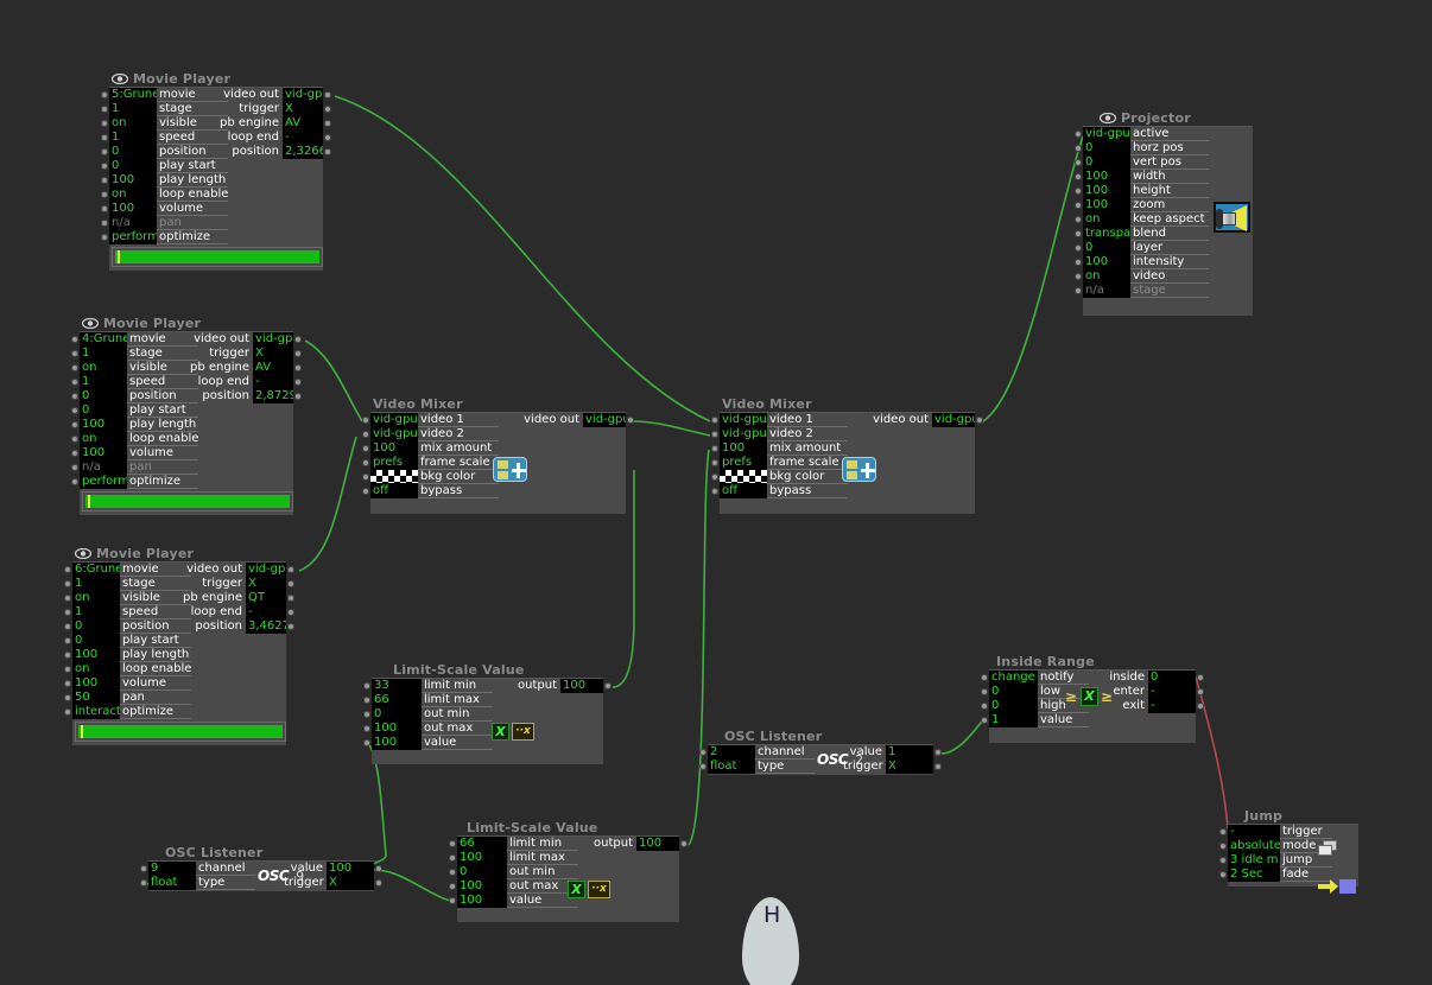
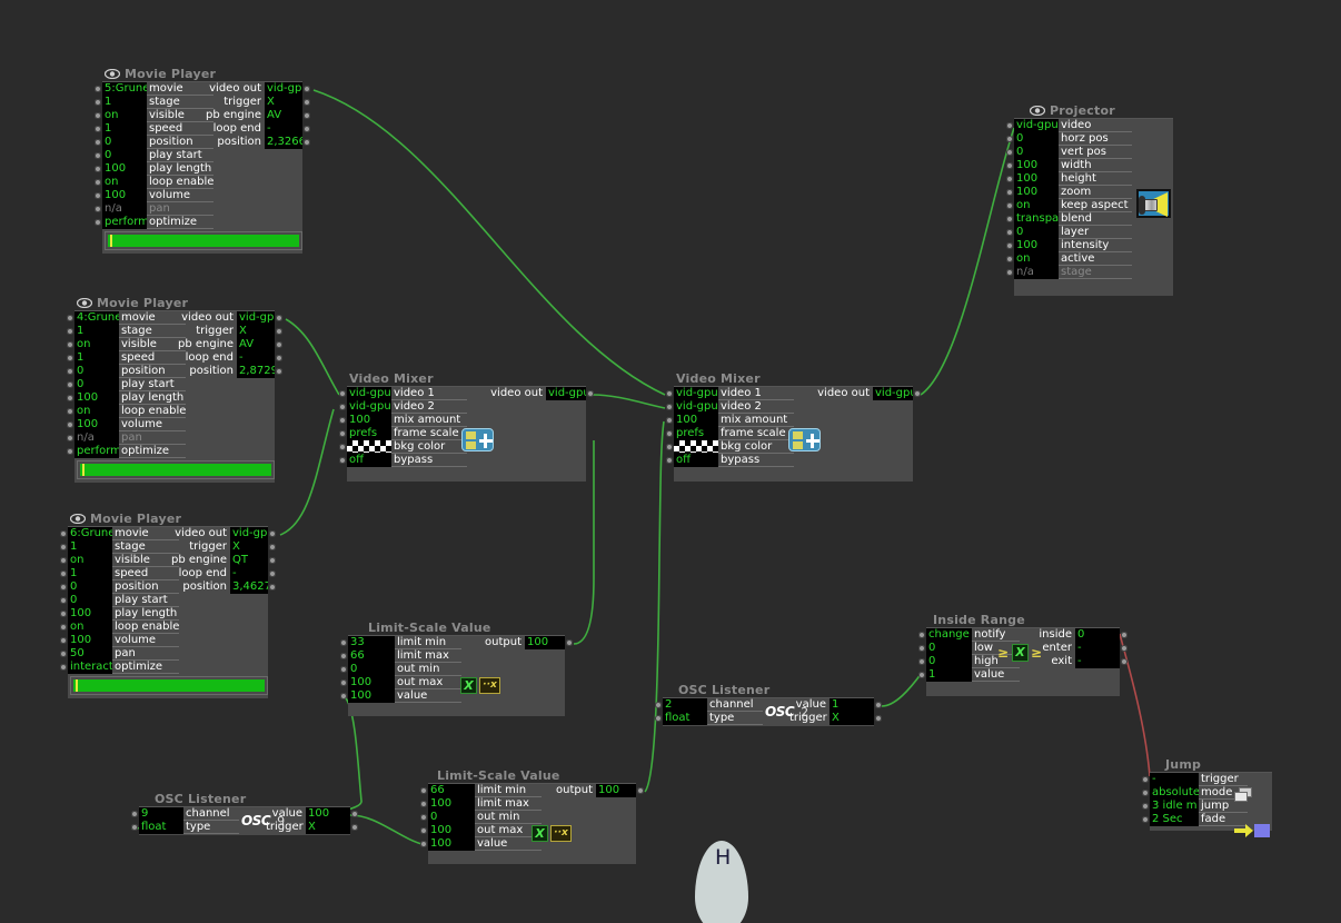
  Movie Player
  5:Grune
  movie
  1
  stage
  on
  visible
  1
  speed
  0
  position
  0
  play start
  100
  play length
  on
  loop enable
  100
  volume
  n/a
  pan
  perform
  optimize
  video out
  vid-gp
  trigger
  X
  pb engine
  AV
  loop end
  -
  position
  2,3266
  Movie Player
  4:Grune
  movie
  1
  stage
  on
  visible
  1
  speed
  0
  position
  0
  play start
  100
  play length
  on
  loop enable
  100
  volume
  n/a
  pan
  perform
  optimize
  video out
  vid-gp
  trigger
  X
  pb engine
  AV
  loop end
  -
  position
  2,8729
  Movie Player
  6:Grune
  movie
  1
  stage
  on
  visible
  1
  speed
  0
  position
  0
  play start
  100
  play length
  on
  loop enable
  100
  volume
  50
  pan
  interact
  optimize
  video out
  vid-gp
  trigger
  X
  pb engine
  QT
  loop end
  -
  position
  3,4627
  Projector
  vid-gpu
- active
+ video
  0
  horz pos
  0
  vert pos
  100
  width
  100
  height
  100
  zoom
  on
  keep aspect
  transpa
  blend
  0
  layer
  100
  intensity
  on
- video
+ active
  n/a
  stage
  Video Mixer
  vid-gpu
  video 1
  vid-gpu
  video 2
  100
  mix amount
  prefs
  frame scale
  bkg color
  off
  bypass
  video out
  vid-gp
  Video Mixer
  vid-gpu
  video 1
  vid-gpu
  video 2
  100
  mix amount
  prefs
  frame scale
  bkg color
  off
  bypass
  video out
  vid-gp
  Limit-Scale Value
  33
  limit min
  66
  limit max
  0
  out min
  100
  out max
  100
  value
  output
  100
  X
  ··x
  Limit-Scale Value
  66
  limit min
  100
  limit max
  0
  out min
  100
  out max
  100
  value
  output
  100
  X
  ··x
  OSC Listener
  2
  channel
  float
  type
  value
  1
  trigger
  X
  OSC
  2
  OSC Listener
  9
  channel
  float
  type
  value
  100
  trigger
  X
  OSC
  9
  Inside Range
  change
  notify
  0
  low
  0
  high
  1
  value
  inside
  0
  enter
  -
  exit
  -
  ≥
  X
  ≥
  Jump
  -
  trigger
  absolute
  mode
  3 idle m
  jump
  2 Sec
  fade
  H
